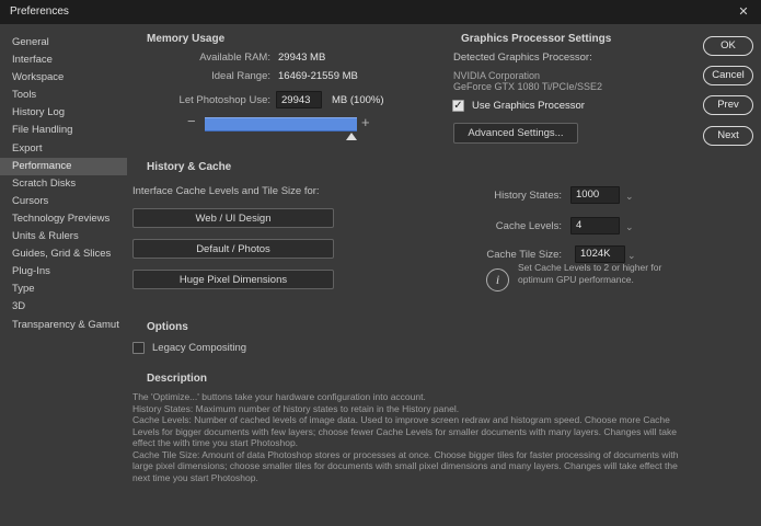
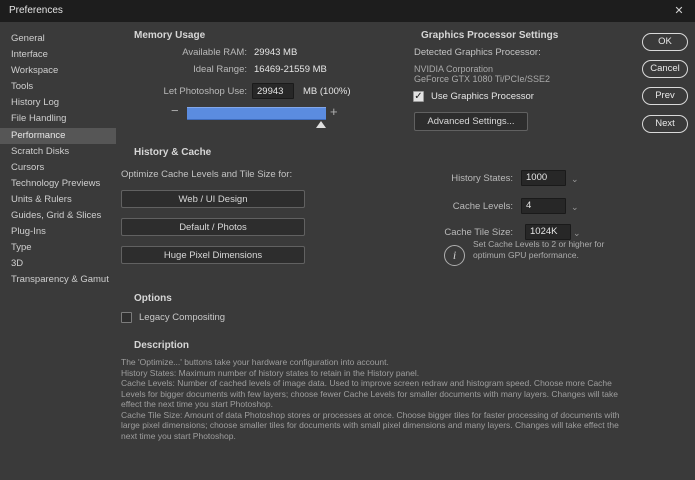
  Preferences
  ✕
  General
  Interface
  Workspace
  Tools
  History Log
  File Handling
- Export
  Performance
  Scratch Disks
  Cursors
  Technology Previews
  Units & Rulers
  Guides, Grid & Slices
  Plug-Ins
  Type
  3D
  Transparency & Gamut
  Memory Usage
  Available RAM:
  29943 MB
  Ideal Range:
  16469-21559 MB
  Let Photoshop Use:
  29943
  MB (100%)
  −
  +
  Graphics Processor Settings
  Detected Graphics Processor:
  NVIDIA Corporation
  GeForce GTX 1080 Ti/PCIe/SSE2
  ✓
  Use Graphics Processor
  Advanced Settings...
  OK
  Cancel
  Prev
  Next
  History & Cache
- Interface Cache Levels and Tile Size for:
+ Optimize Cache Levels and Tile Size for:
  Web / UI Design
  Default / Photos
  Huge Pixel Dimensions
  History States:
  1000
  ⌄
  Cache Levels:
  4
  ⌄
  Cache Tile Size:
  1024K
  ⌄
  i
  Set Cache Levels to 2 or higher for optimum GPU performance.
  Options
  Legacy Compositing
  Description
  The 'Optimize...' buttons take your hardware configuration into account.
  History States: Maximum number of history states to retain in the History panel.
  Cache Levels: Number of cached levels of image data. Used to improve screen redraw and histogram speed. Choose more Cache
  Levels for bigger documents with few layers; choose fewer Cache Levels for smaller documents with many layers. Changes will take
- effect the with time you start Photoshop.
+ effect the next time you start Photoshop.
  Cache Tile Size: Amount of data Photoshop stores or processes at once. Choose bigger tiles for faster processing of documents with
  large pixel dimensions; choose smaller tiles for documents with small pixel dimensions and many layers. Changes will take effect the
  next time you start Photoshop.
